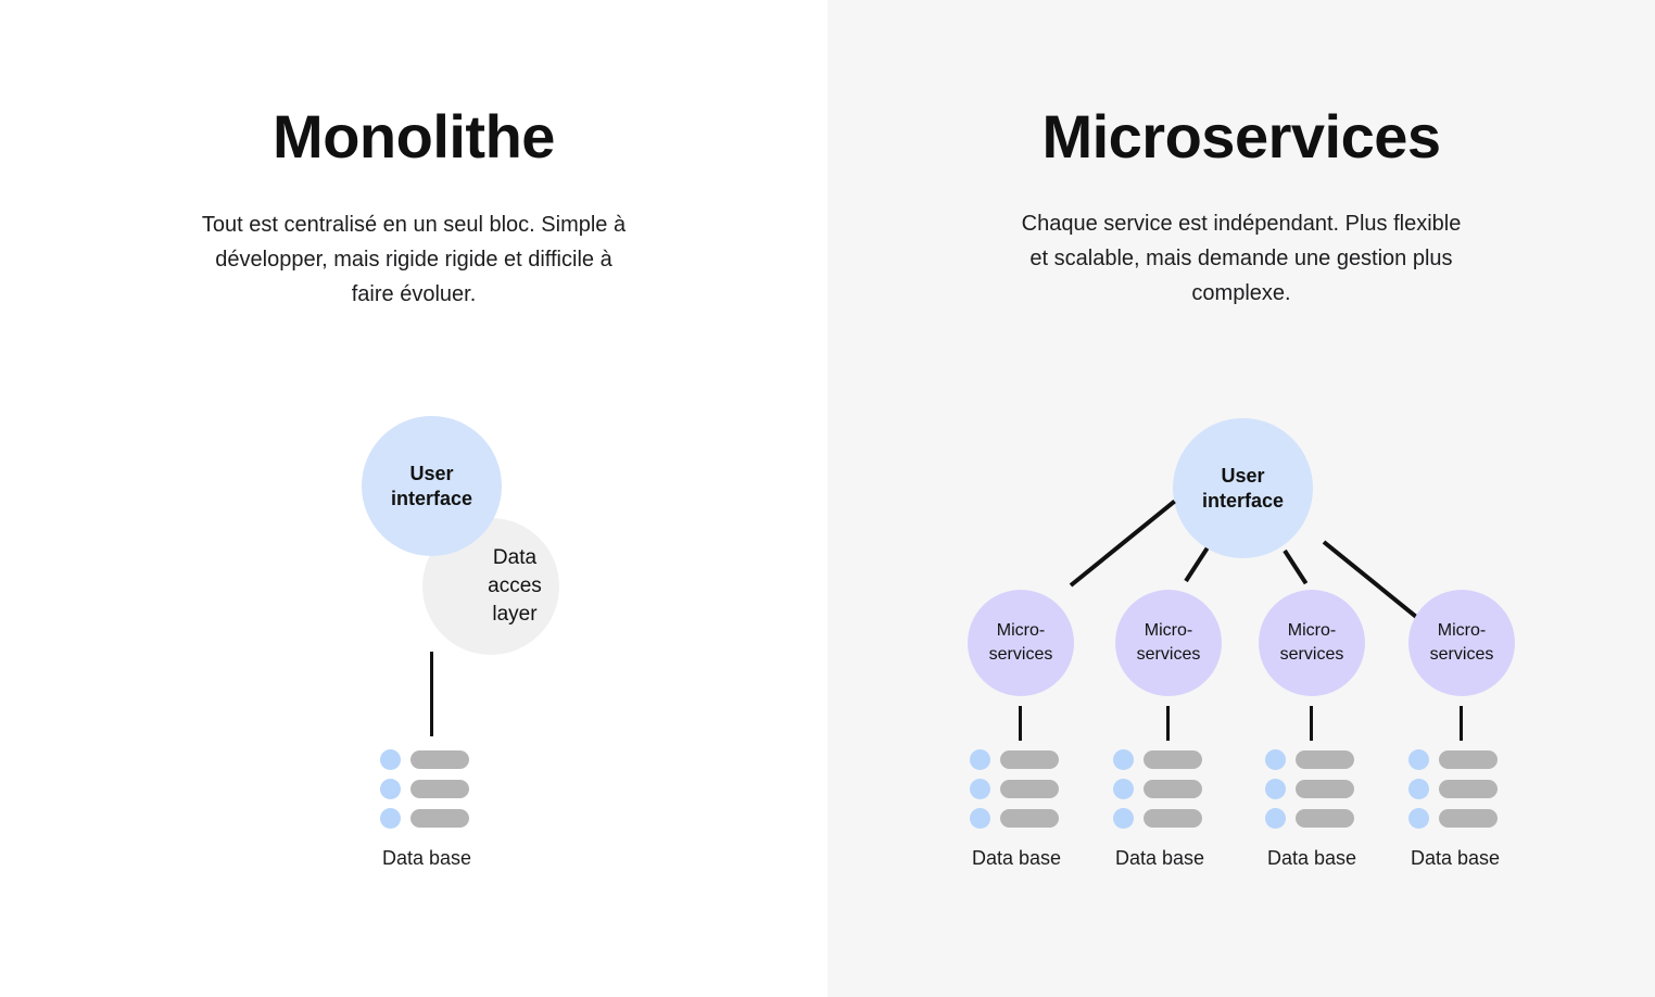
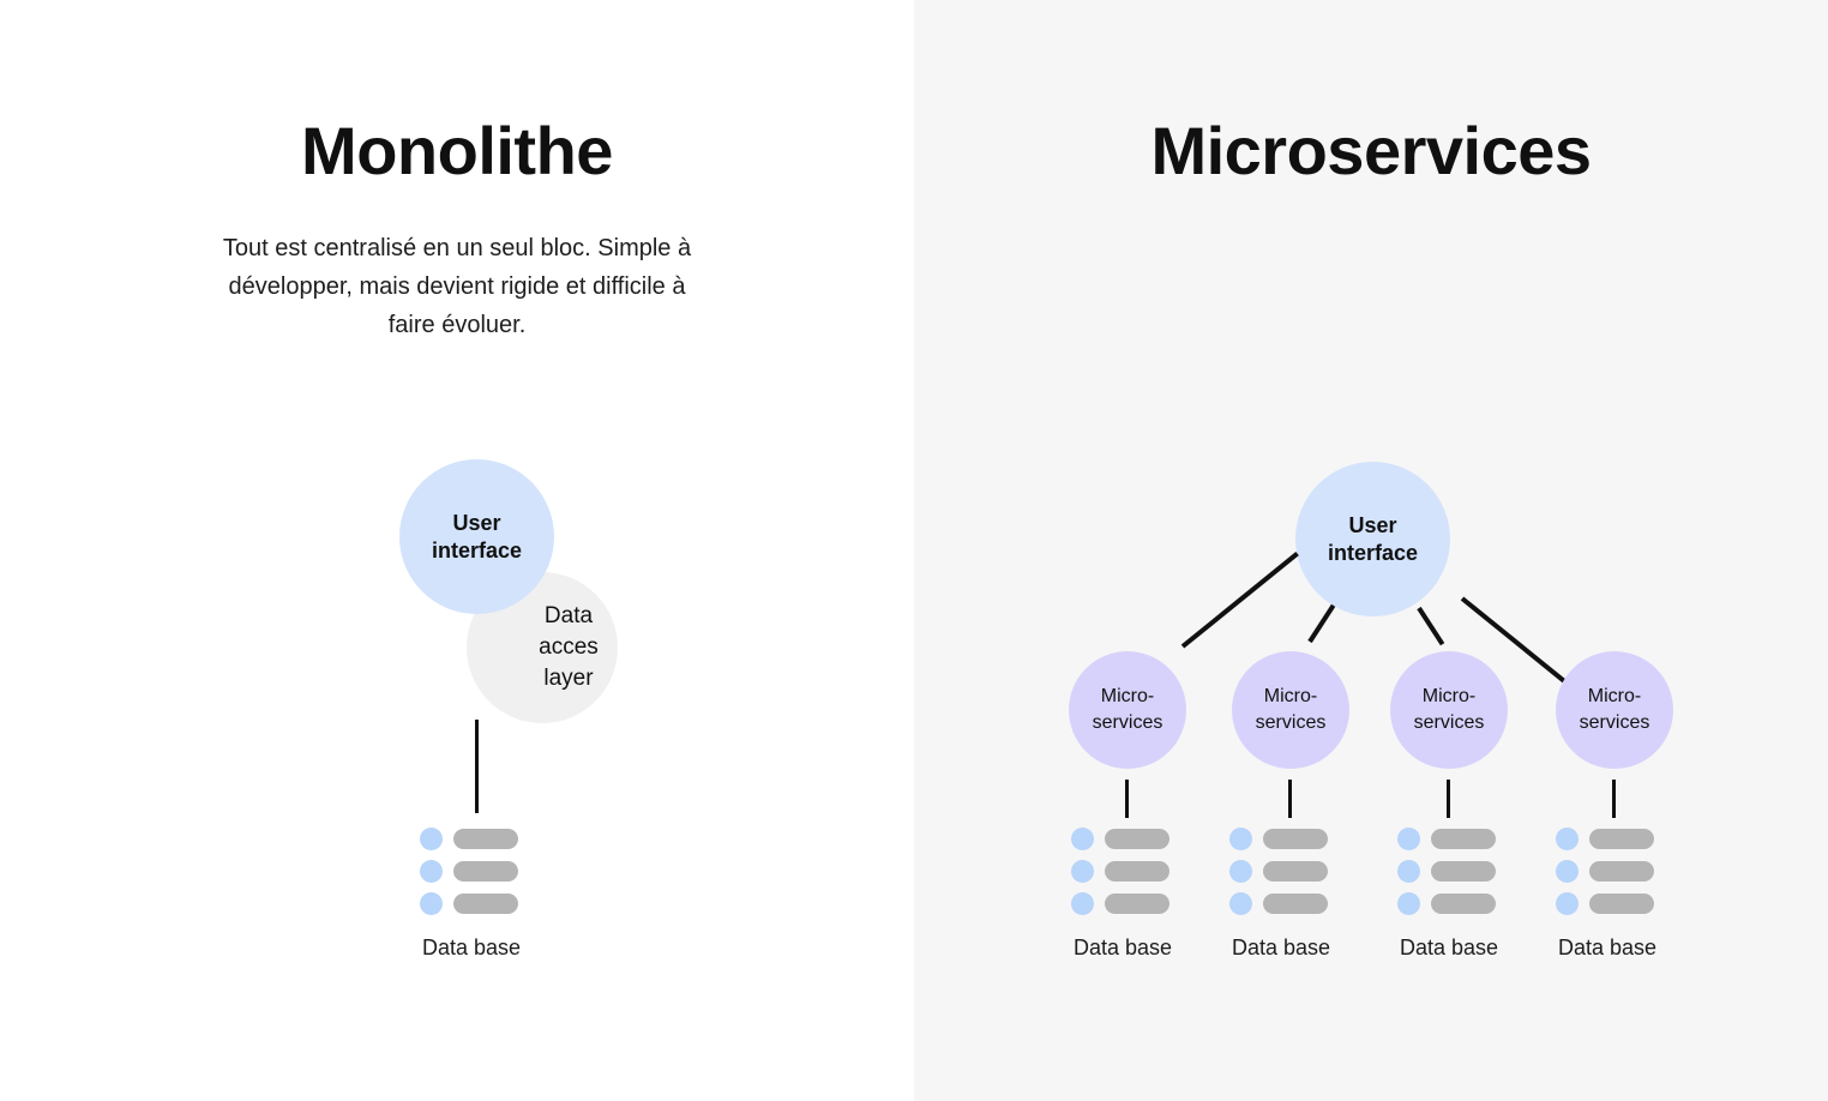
  Monolithe
- Tout est centralisé en un seul bloc. Simple à développer, mais rigide rigide et difficile à faire évoluer.
+ Tout est centralisé en un seul bloc. Simple à développer, mais devient rigide et difficile à faire évoluer.
  Data
  acces
  layer
  User
  interface
  Data base
  Microservices
- Chaque service est indépendant. Plus flexible et scalable, mais demande une gestion plus complexe.
  User
  interface
  Micro-
  services
  Micro-
  services
  Micro-
  services
  Micro-
  services
  Data base
  Data base
  Data base
  Data base
